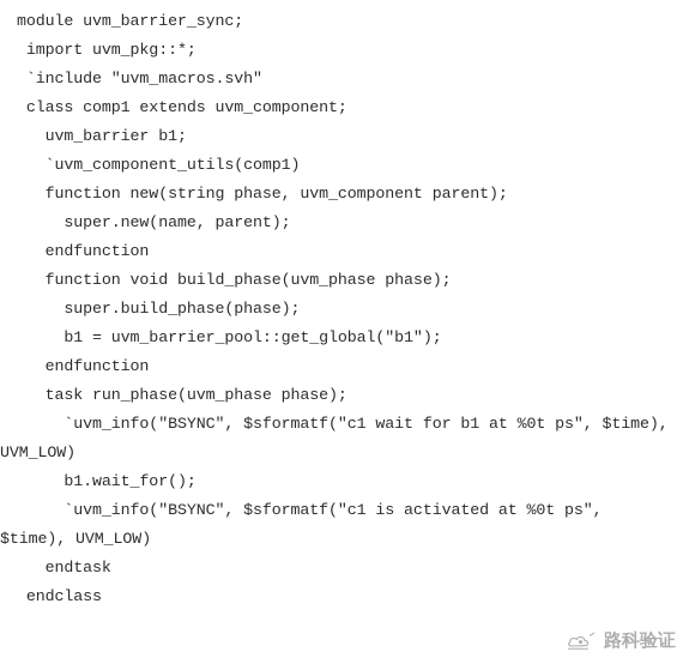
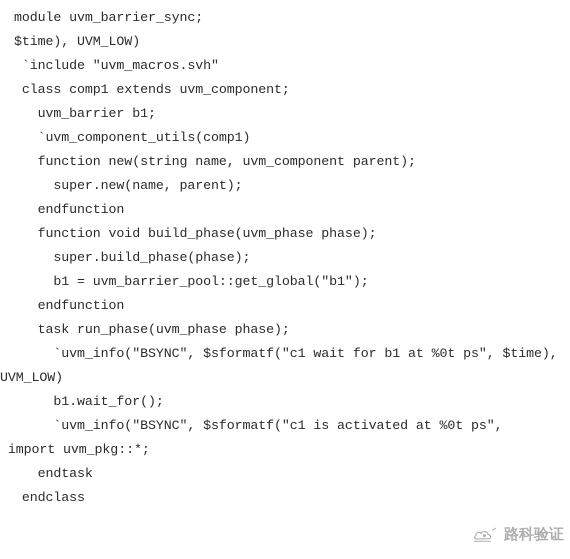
  module uvm_barrier_sync;
- import uvm_pkg::*;
+ $time), UVM_LOW)
  `include "uvm_macros.svh"
  class comp1 extends uvm_component;
  uvm_barrier b1;
  `uvm_component_utils(comp1)
- function new(string phase, uvm_component parent);
+ function new(string name, uvm_component parent);
  super.new(name, parent);
  endfunction
  function void build_phase(uvm_phase phase);
  super.build_phase(phase);
  b1 = uvm_barrier_pool::get_global("b1");
  endfunction
  task run_phase(uvm_phase phase);
  `uvm_info("BSYNC", $sformatf("c1 wait for b1 at %0t ps", $time),
  UVM_LOW)
  b1.wait_for();
  `uvm_info("BSYNC", $sformatf("c1 is activated at %0t ps",
- $time), UVM_LOW)
+ import uvm_pkg::*;
  endtask
  endclass
  路科验证
